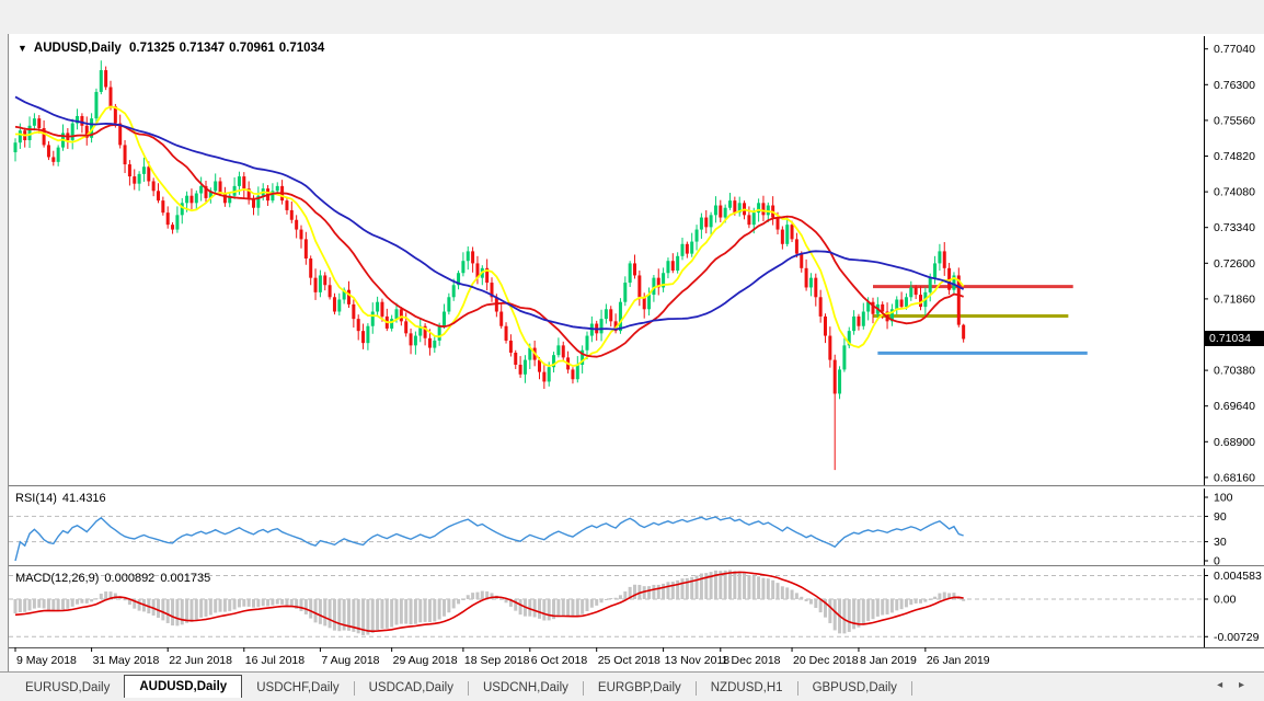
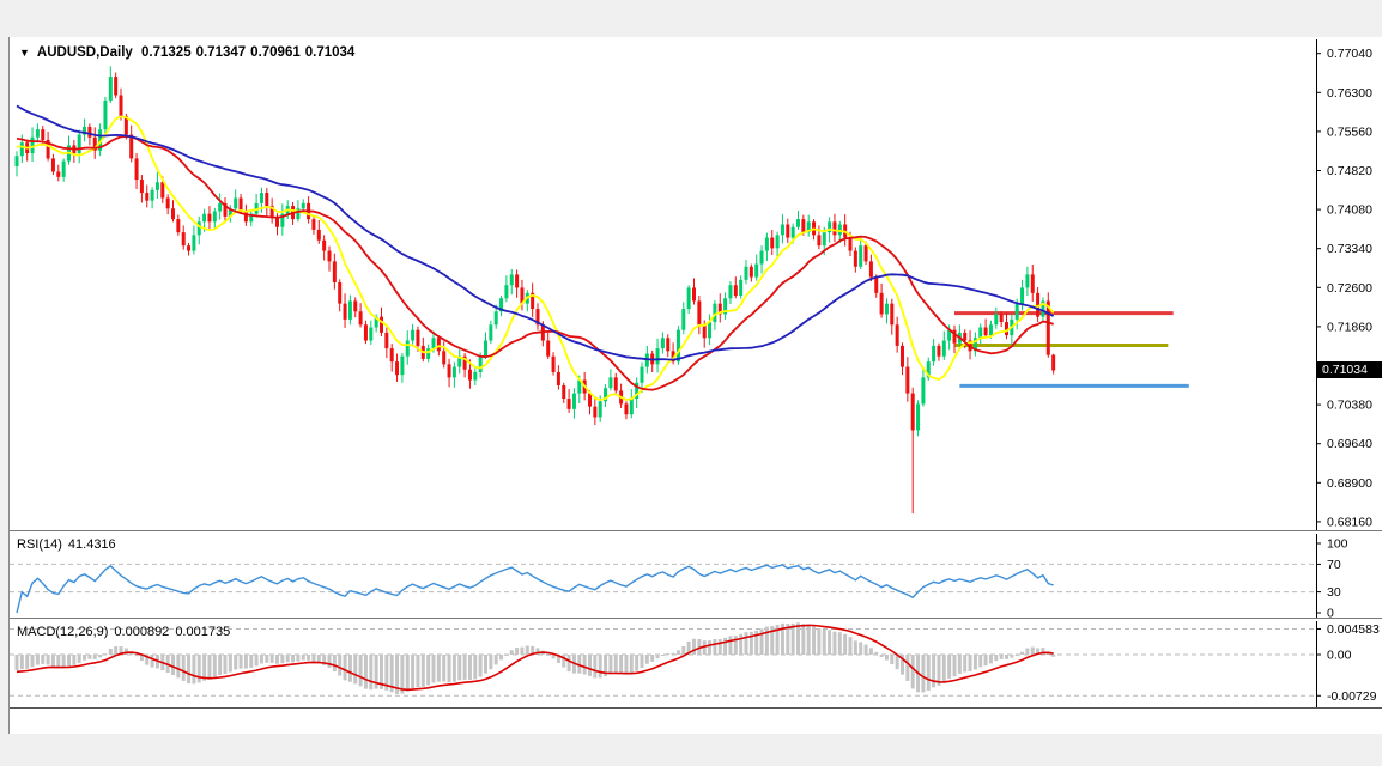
  0.77040
  0.76300
  0.75560
  0.74820
  0.74080
  0.73340
  0.72600
  0.71860
  0.70380
  0.69640
  0.68900
  0.68160
  ▼ AUDUSD,Daily 0.71325 0.71347 0.70961 0.71034
  0.71034
  100
- 90
+ 70
  30
  0
  RSI(14) 41.4316
  0.004583
  0.00
  -0.00729
  MACD(12,26,9) 0.000892 0.001735
- 9 May 2018
- 31 May 2018
- 22 Jun 2018
- 16 Jul 2018
- 7 Aug 2018
- 29 Aug 2018
- 18 Sep 2018
- 6 Oct 2018
- 25 Oct 2018
- 13 Nov 2018
- 1 Dec 2018
- 20 Dec 2018
- 8 Jan 2019
- 26 Jan 2019
- EURUSD,Daily
- AUDUSD,Daily
- USDCHF,Daily
- USDCAD,Daily
- USDCNH,Daily
- EURGBP,Daily
- NZDUSD,H1
- GBPUSD,Daily
- ◂ ▸
